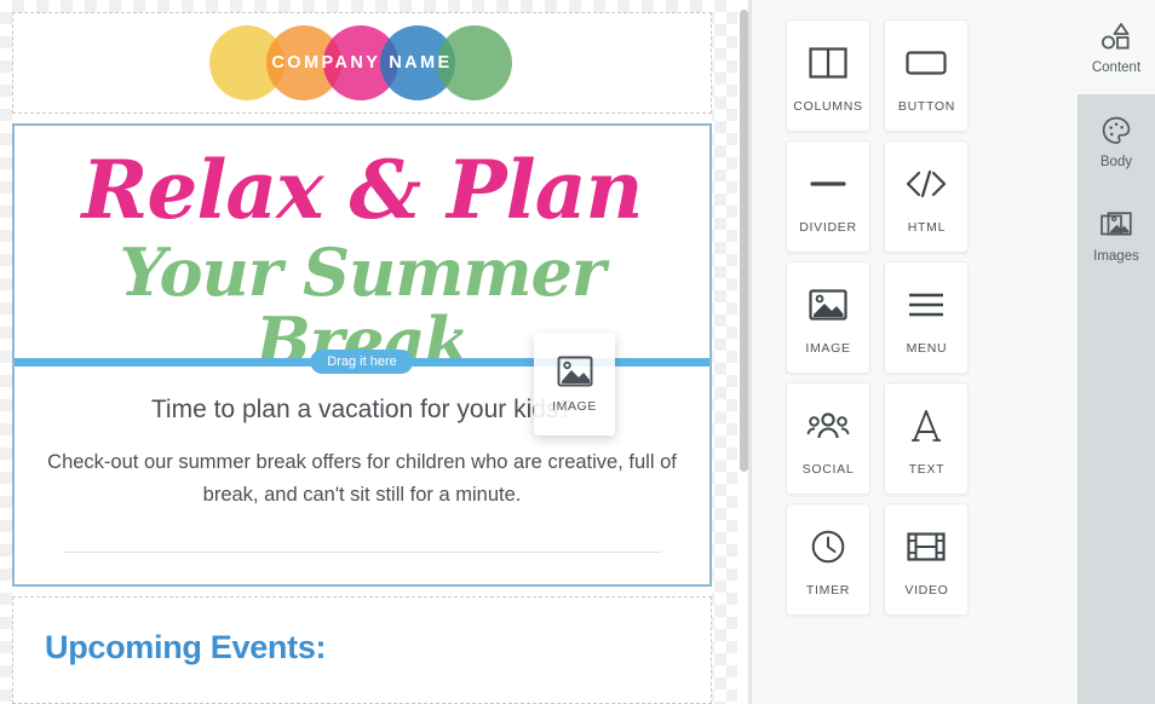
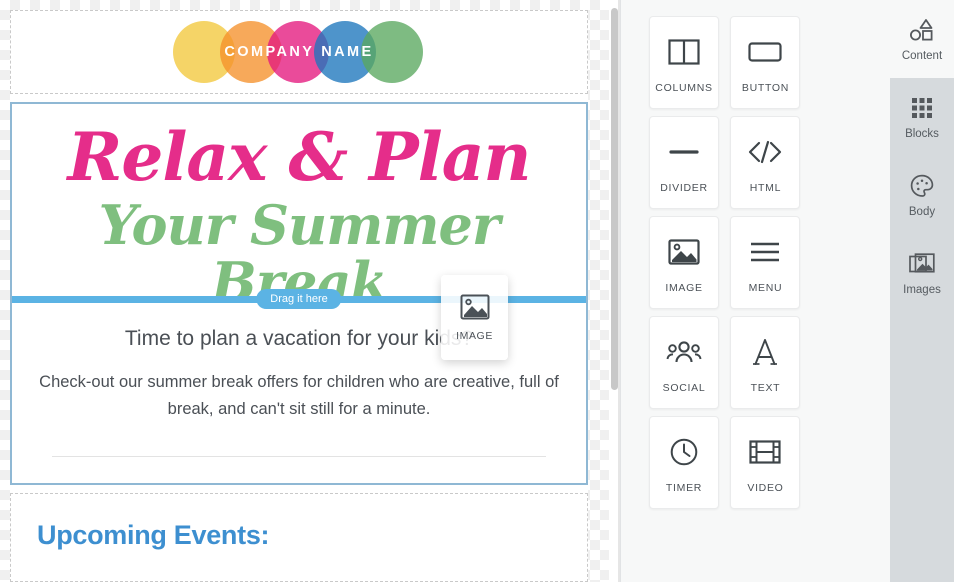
  COMPANY
  NAME
  Relax & Plan
  Your Summer Break
  Time to plan a vacation for your kids?
  Check-out our summer break offers for children who are creative, full of break, and can't sit still for a minute.
  Drag it here
  Upcoming Events:
  IMAGE
  COLUMNS
  BUTTON
  DIVIDER
  HTML
  IMAGE
  MENU
  SOCIAL
  TEXT
  TIMER
  VIDEO
  Content
+ Blocks
  Body
  Images
